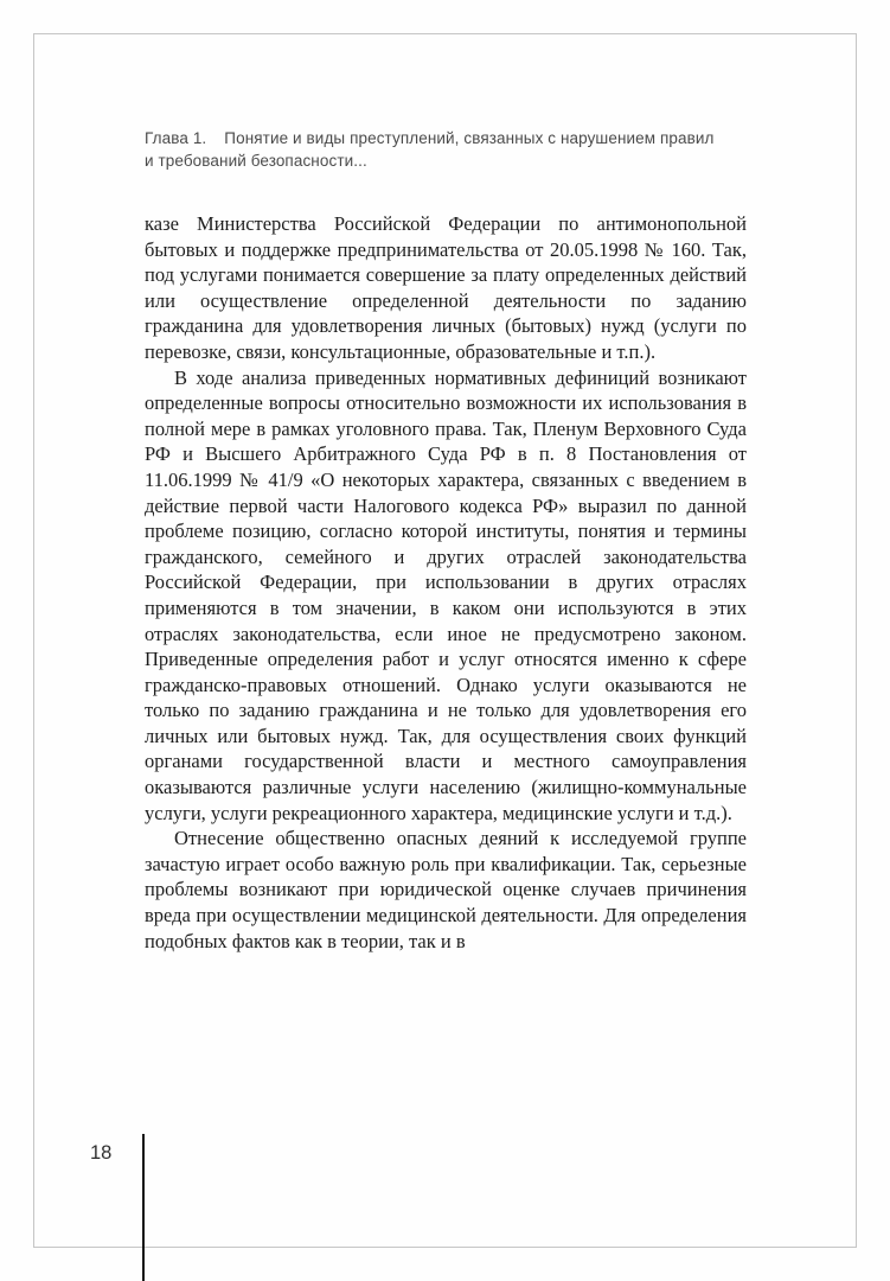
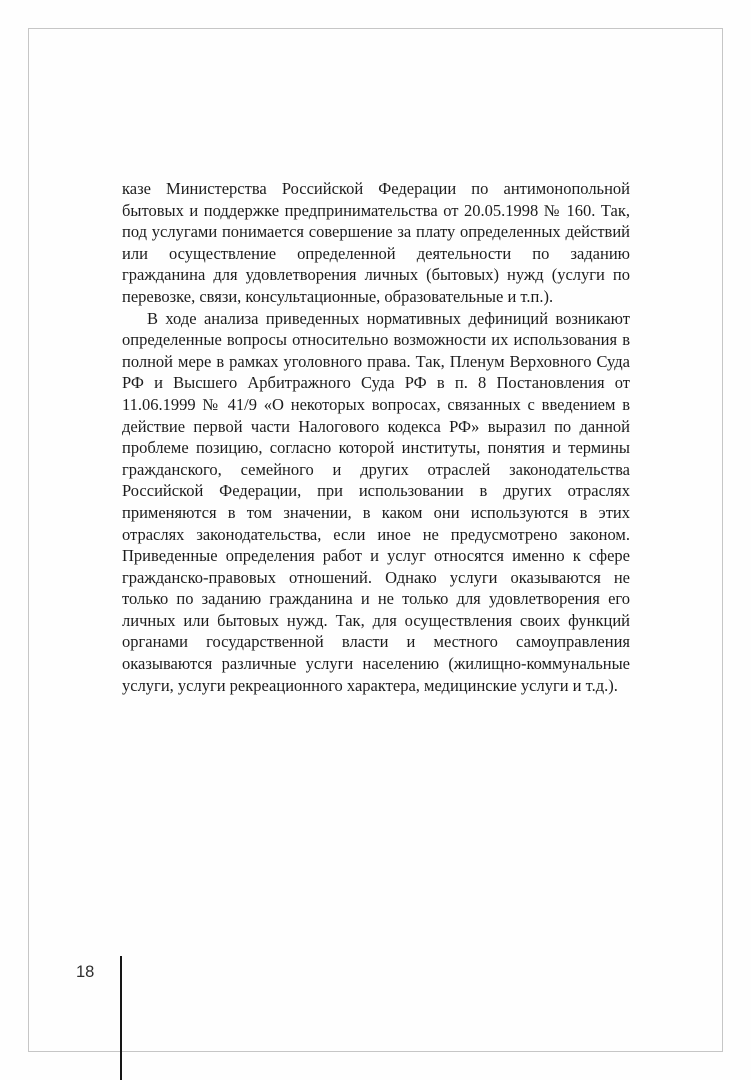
- Глава 1. Понятие и виды преступлений, связанных с нарушением правил
- и требований безопасности...
  казе Министерства Российской Федерации по антимонопольной бытовых и поддержке предпринимательства от 20.05.1998 № 160. Так, под услугами понимается совершение за плату определенных действий или осуществление определенной деятельности по заданию гражданина для удовлетворения личных (бытовых) нужд (услуги по перевозке, связи, консультационные, образовательные и т.п.).
- В ходе анализа приведенных нормативных дефиниций возникают определенные вопросы относительно возможности их использования в полной мере в рамках уголовного права. Так, Пленум Верховного Суда РФ и Высшего Арбитражного Суда РФ в п. 8 Постановления от 11.06.1999 № 41/9 «О некоторых характера, связанных с введением в действие первой части Налогового кодекса РФ» выразил по данной проблеме позицию, согласно которой институты, понятия и термины гражданского, семейного и других отраслей законодательства Российской Федерации, при использовании в других отраслях применяются в том значении, в каком они используются в этих отраслях законодательства, если иное не предусмотрено законом. Приведенные определения работ и услуг относятся именно к сфере гражданско-правовых отношений. Однако услуги оказываются не только по заданию гражданина и не только для удовлетворения его личных или бытовых нужд. Так, для осуществления своих функций органами государственной власти и местного самоуправления оказываются различные услуги населению (жилищно-коммунальные услуги, услуги рекреационного характера, медицинские услуги и т.д.).
+ В ходе анализа приведенных нормативных дефиниций возникают определенные вопросы относительно возможности их использования в полной мере в рамках уголовного права. Так, Пленум Верховного Суда РФ и Высшего Арбитражного Суда РФ в п. 8 Постановления от 11.06.1999 № 41/9 «О некоторых вопросах, связанных с введением в действие первой части Налогового кодекса РФ» выразил по данной проблеме позицию, согласно которой институты, понятия и термины гражданского, семейного и других отраслей законодательства Российской Федерации, при использовании в других отраслях применяются в том значении, в каком они используются в этих отраслях законодательства, если иное не предусмотрено законом. Приведенные определения работ и услуг относятся именно к сфере гражданско-правовых отношений. Однако услуги оказываются не только по заданию гражданина и не только для удовлетворения его личных или бытовых нужд. Так, для осуществления своих функций органами государственной власти и местного самоуправления оказываются различные услуги населению (жилищно-коммунальные услуги, услуги рекреационного характера, медицинские услуги и т.д.).
- Отнесение общественно опасных деяний к исследуемой группе зачастую играет особо важную роль при квалификации. Так, серьезные проблемы возникают при юридической оценке случаев причинения вреда при осуществлении медицинской деятельности. Для определения подобных фактов как в теории, так и в
  18
